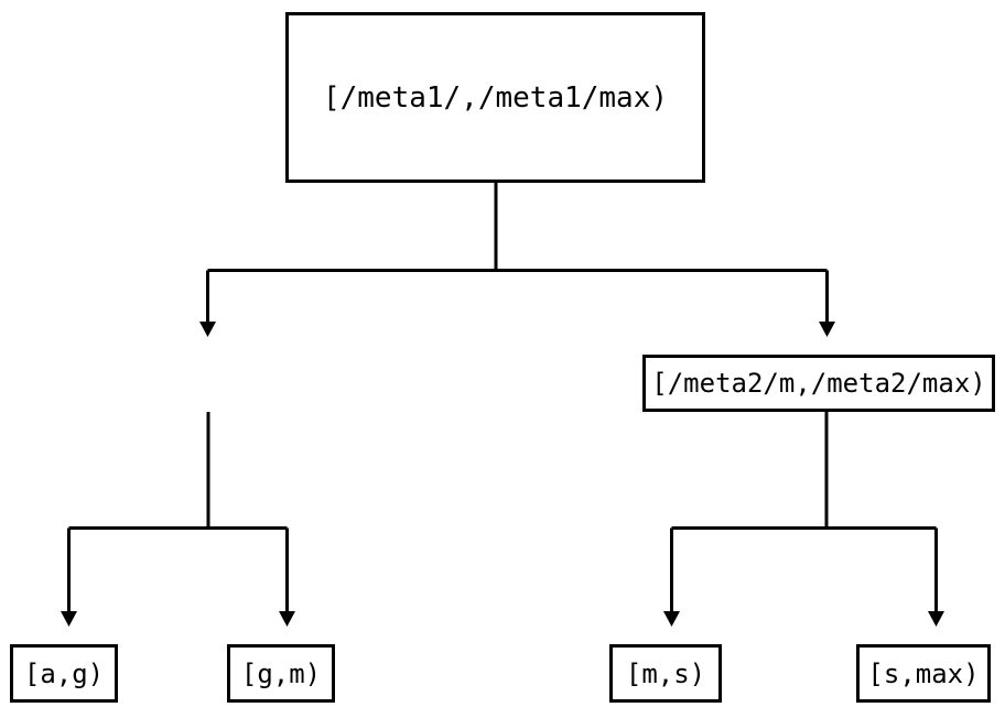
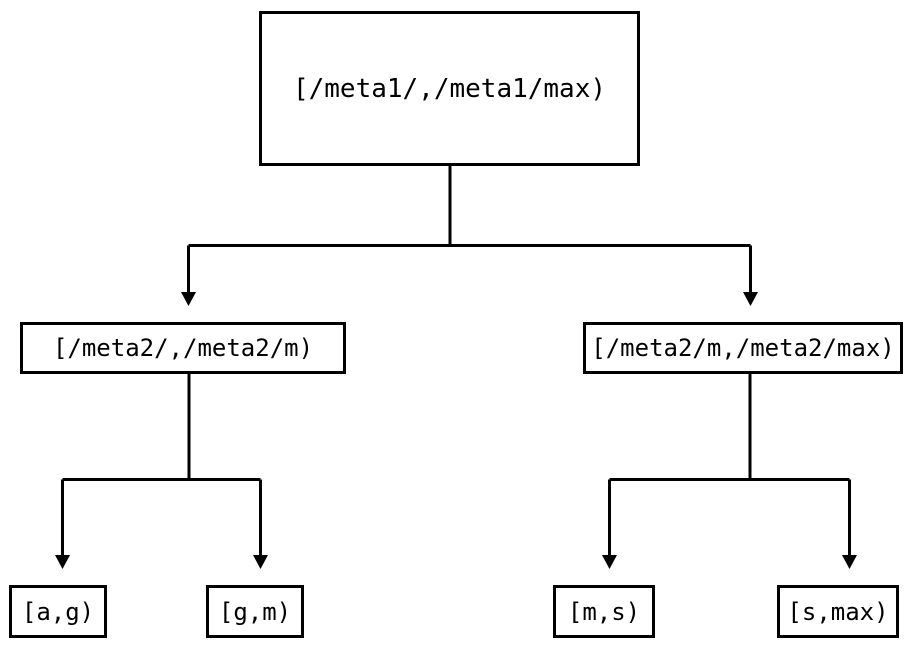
  [/meta1/,/meta1/max)
+ [/meta2/,/meta2/m)
  [/meta2/m,/meta2/max)
  [a,g)
  [g,m)
  [m,s)
  [s,max)
